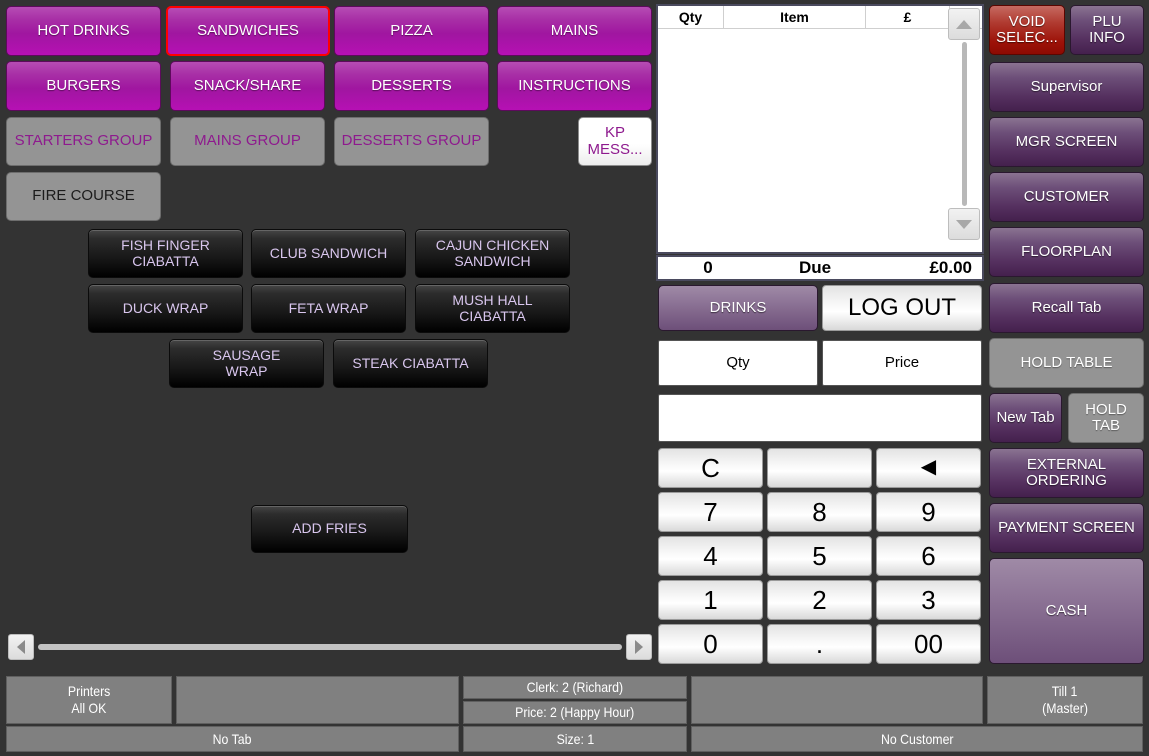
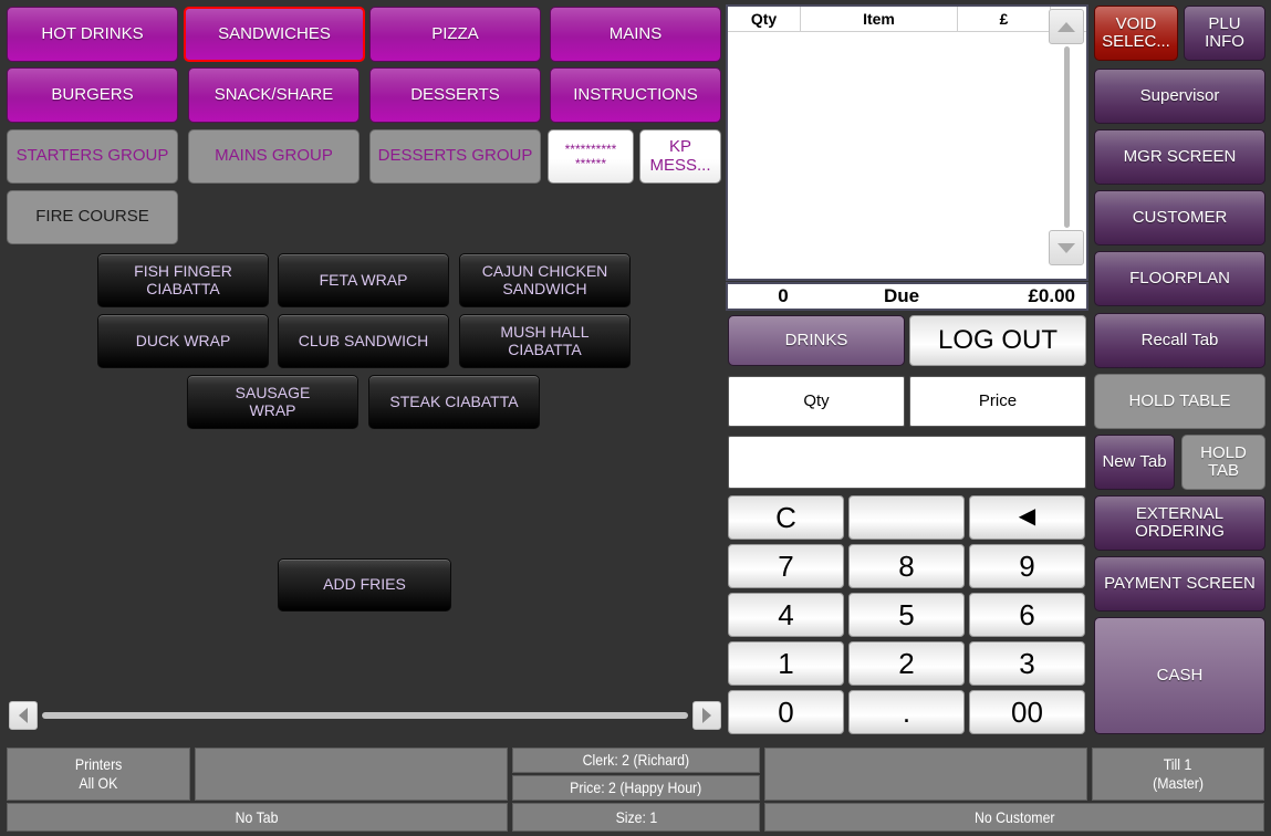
  SANDWICHES
  HOT DRINKS
  PIZZA
  MAINS
  BURGERS
  SNACK/SHARE
  DESSERTS
  INSTRUCTIONS
  STARTERS GROUP
  MAINS GROUP
  DESSERTS GROUP
+ **********
+ ******
  KP
  MESS...
  FIRE COURSE
  FISH FINGER
  CIABATTA
- CLUB SANDWICH
+ FETA WRAP
  CAJUN CHICKEN
  SANDWICH
  DUCK WRAP
- FETA WRAP
+ CLUB SANDWICH
  MUSH HALL
  CIABATTA
  SAUSAGE
  WRAP
  STEAK CIABATTA
  ADD FRIES
  Qty
  Item
  £
  0
  Due
  £0.00
  DRINKS
  LOG OUT
  Qty
  Price
  C
  ◀
  7
  8
  9
  4
  5
  6
  1
  2
  3
  0
  .
  00
  VOID
  SELEC...
  PLU
  INFO
  Supervisor
  MGR SCREEN
  CUSTOMER
  FLOORPLAN
  Recall Tab
  HOLD TABLE
  New Tab
  HOLD
  TAB
  EXTERNAL
  ORDERING
  PAYMENT SCREEN
  CASH
  Printers
  All OK
  Clerk: 2 (Richard)
  Price: 2 (Happy Hour)
  Till 1
  (Master)
  No Tab
  Size: 1
  No Customer
